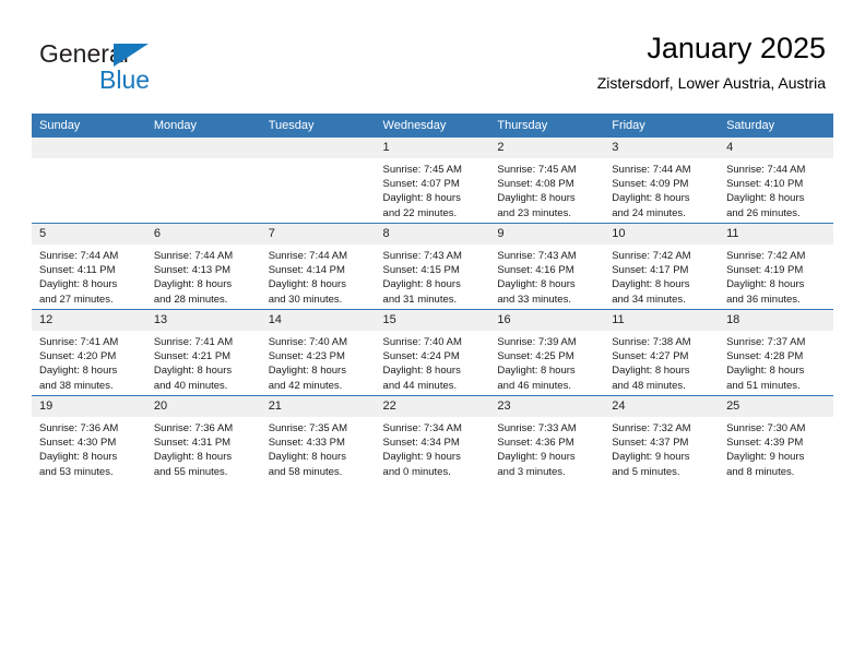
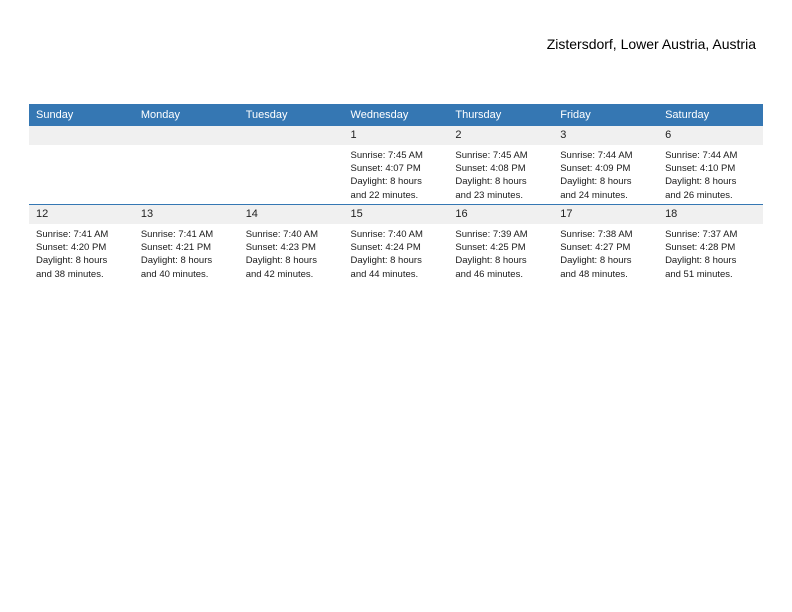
- General
- Blue
- January 2025
  Zistersdorf, Lower Austria, Austria
  Sunday	Monday	Tuesday	Wednesday	Thursday	Friday	Saturday
- 			1 Sunrise: 7:45 AM Sunset: 4:07 PM Daylight: 8 hours and 22 minutes.	2 Sunrise: 7:45 AM Sunset: 4:08 PM Daylight: 8 hours and 23 minutes.	3 Sunrise: 7:44 AM Sunset: 4:09 PM Daylight: 8 hours and 24 minutes.	4 Sunrise: 7:44 AM Sunset: 4:10 PM Daylight: 8 hours and 26 minutes.
+ 			1 Sunrise: 7:45 AM Sunset: 4:07 PM Daylight: 8 hours and 22 minutes.	2 Sunrise: 7:45 AM Sunset: 4:08 PM Daylight: 8 hours and 23 minutes.	3 Sunrise: 7:44 AM Sunset: 4:09 PM Daylight: 8 hours and 24 minutes.	6 Sunrise: 7:44 AM Sunset: 4:10 PM Daylight: 8 hours and 26 minutes.
- 5 Sunrise: 7:44 AM Sunset: 4:11 PM Daylight: 8 hours and 27 minutes.	6 Sunrise: 7:44 AM Sunset: 4:13 PM Daylight: 8 hours and 28 minutes.	7 Sunrise: 7:44 AM Sunset: 4:14 PM Daylight: 8 hours and 30 minutes.	8 Sunrise: 7:43 AM Sunset: 4:15 PM Daylight: 8 hours and 31 minutes.	9 Sunrise: 7:43 AM Sunset: 4:16 PM Daylight: 8 hours and 33 minutes.	10 Sunrise: 7:42 AM Sunset: 4:17 PM Daylight: 8 hours and 34 minutes.	11 Sunrise: 7:42 AM Sunset: 4:19 PM Daylight: 8 hours and 36 minutes.
- 12 Sunrise: 7:41 AM Sunset: 4:20 PM Daylight: 8 hours and 38 minutes.	13 Sunrise: 7:41 AM Sunset: 4:21 PM Daylight: 8 hours and 40 minutes.	14 Sunrise: 7:40 AM Sunset: 4:23 PM Daylight: 8 hours and 42 minutes.	15 Sunrise: 7:40 AM Sunset: 4:24 PM Daylight: 8 hours and 44 minutes.	16 Sunrise: 7:39 AM Sunset: 4:25 PM Daylight: 8 hours and 46 minutes.	11 Sunrise: 7:38 AM Sunset: 4:27 PM Daylight: 8 hours and 48 minutes.	18 Sunrise: 7:37 AM Sunset: 4:28 PM Daylight: 8 hours and 51 minutes.
+ 12 Sunrise: 7:41 AM Sunset: 4:20 PM Daylight: 8 hours and 38 minutes.	13 Sunrise: 7:41 AM Sunset: 4:21 PM Daylight: 8 hours and 40 minutes.	14 Sunrise: 7:40 AM Sunset: 4:23 PM Daylight: 8 hours and 42 minutes.	15 Sunrise: 7:40 AM Sunset: 4:24 PM Daylight: 8 hours and 44 minutes.	16 Sunrise: 7:39 AM Sunset: 4:25 PM Daylight: 8 hours and 46 minutes.	17 Sunrise: 7:38 AM Sunset: 4:27 PM Daylight: 8 hours and 48 minutes.	18 Sunrise: 7:37 AM Sunset: 4:28 PM Daylight: 8 hours and 51 minutes.
- 19 Sunrise: 7:36 AM Sunset: 4:30 PM Daylight: 8 hours and 53 minutes.	20 Sunrise: 7:36 AM Sunset: 4:31 PM Daylight: 8 hours and 55 minutes.	21 Sunrise: 7:35 AM Sunset: 4:33 PM Daylight: 8 hours and 58 minutes.	22 Sunrise: 7:34 AM Sunset: 4:34 PM Daylight: 9 hours and 0 minutes.	23 Sunrise: 7:33 AM Sunset: 4:36 PM Daylight: 9 hours and 3 minutes.	24 Sunrise: 7:32 AM Sunset: 4:37 PM Daylight: 9 hours and 5 minutes.	25 Sunrise: 7:30 AM Sunset: 4:39 PM Daylight: 9 hours and 8 minutes.
